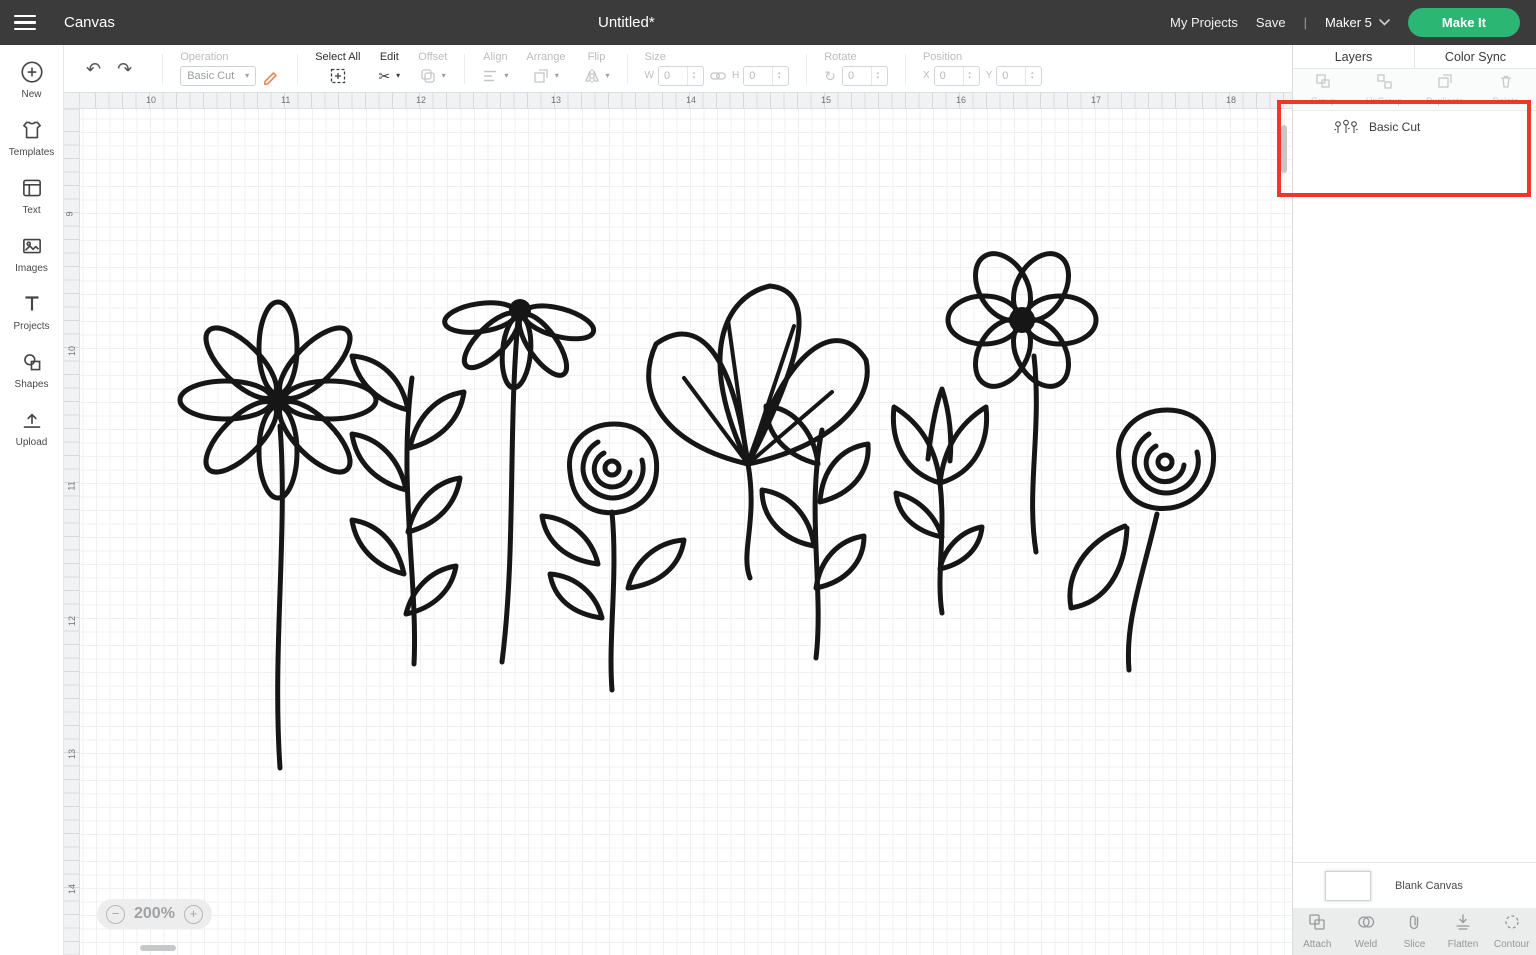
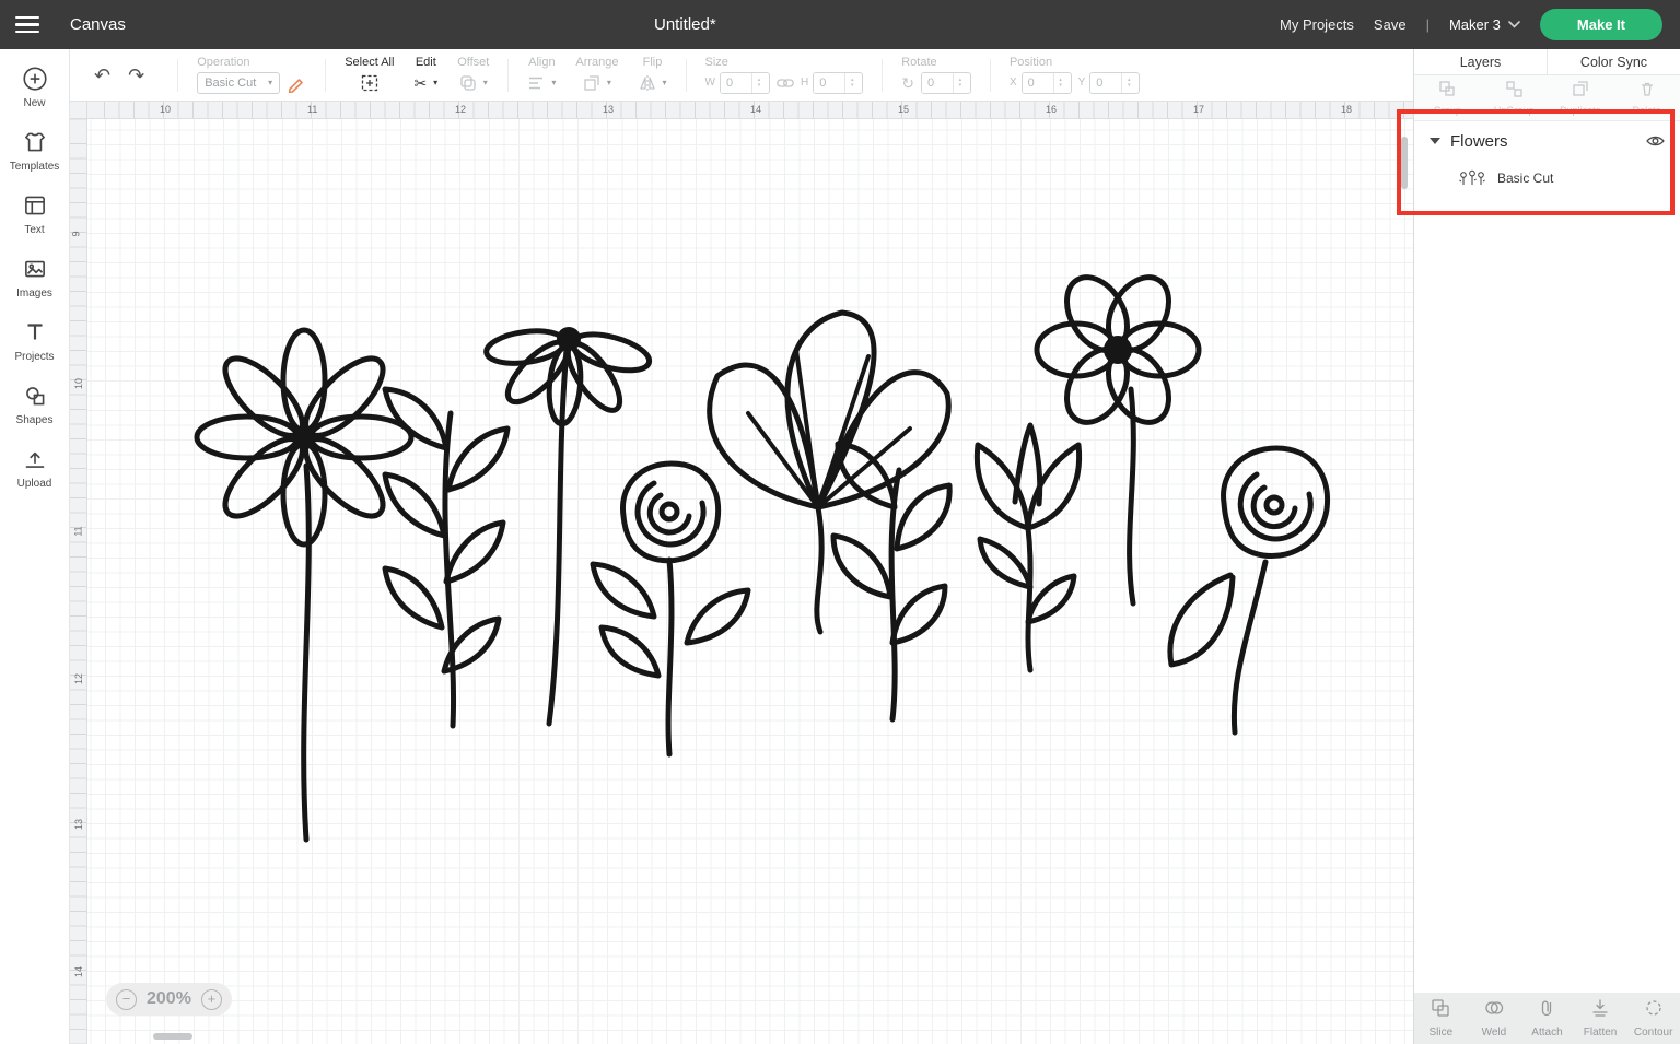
  Canvas
  Untitled*
  My Projects
  Save
  |
- Maker 5
+ Maker 3
  Make It
  New
  Templates
  Text
  Images
  Projects
  Shapes
  Upload
  ↶
  ↷
  Operation
  Basic Cut
  ▾
  Select All
  Edit
  ✂
  ▾
  Offset
  ▾
  Align
  ▾
  Arrange
  ▾
  Flip
  ▾
  Size
  W
  0
  H
  0
  Rotate
  ↻
  0
  Position
  X
  0
  Y
  0
  10
  11
  12
  13
  14
  15
  16
  17
  18
  −
  200%
  +
  Layers
  Color Sync
  Group
  UnGroup
  Duplicate
  Delete
+ Flowers
  Basic Cut
- Blank Canvas
- Attach
+ Slice
  Weld
- Slice
+ Attach
  Flatten
  Contour
